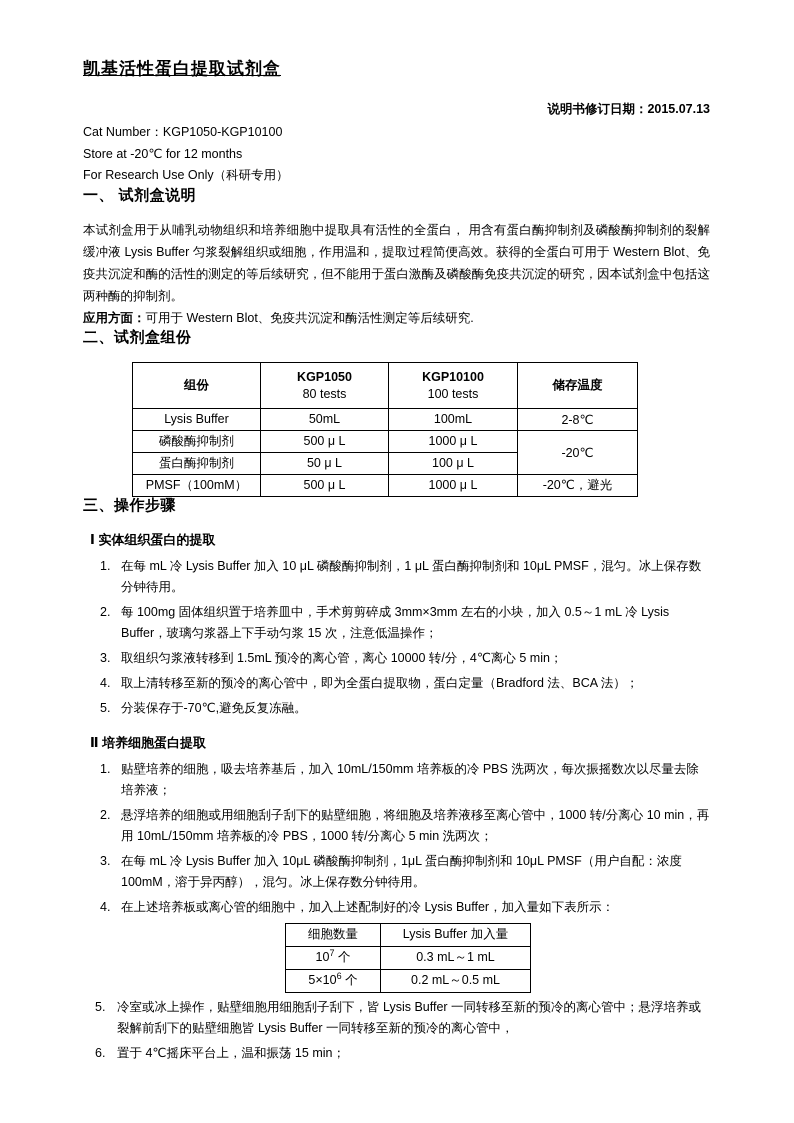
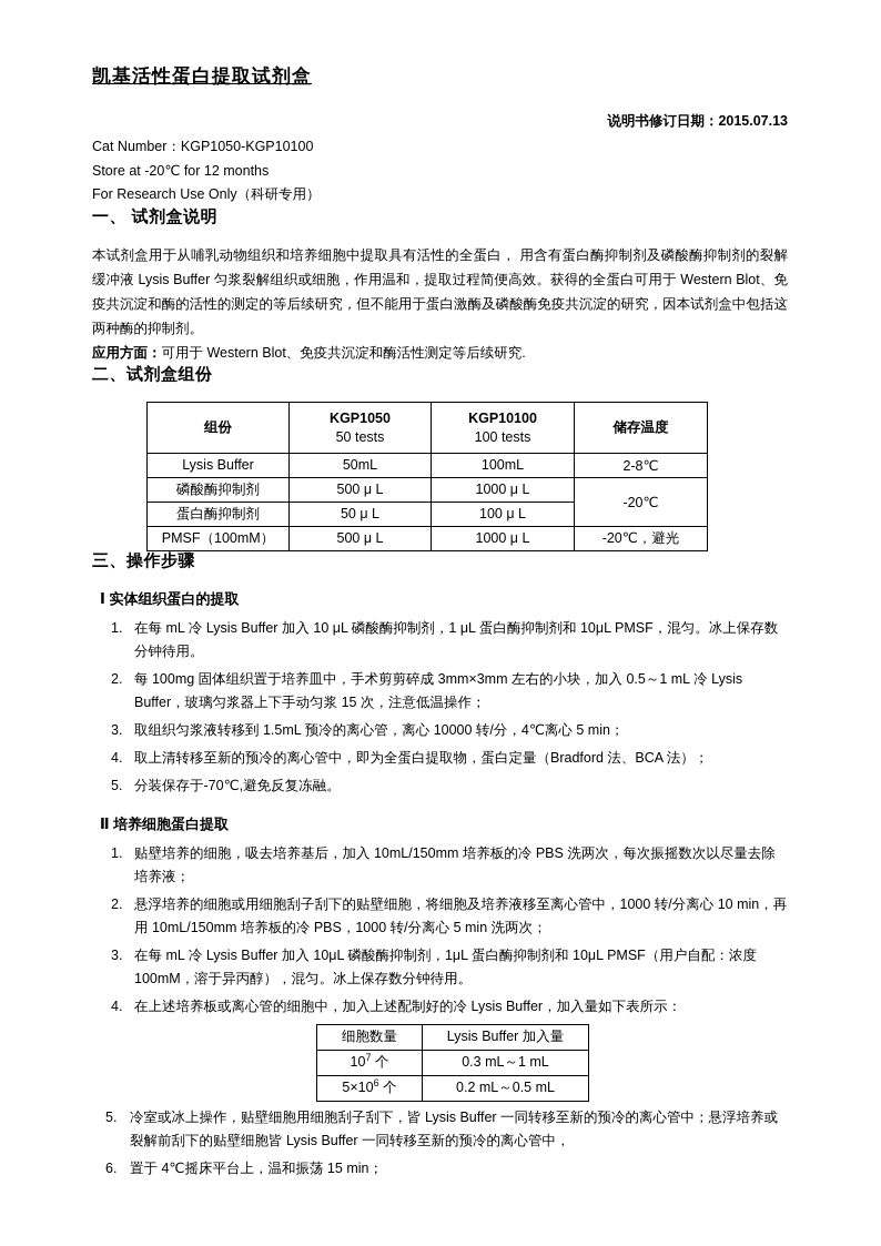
  凯基活性蛋白提取试剂盒
  说明书修订日期：2015.07.13
  Cat Number：KGP1050-KGP10100
  Store at -20℃ for 12 months
  For Research Use Only（科研专用）
  一、 试剂盒说明
  本试剂盒用于从哺乳动物组织和培养细胞中提取具有活性的全蛋白， 用含有蛋白酶抑制剂及磷酸酶抑制剂的裂解缓冲液 Lysis Buffer 匀浆裂解组织或细胞，作用温和，提取过程简便高效。获得的全蛋白可用于 Western Blot、免疫共沉淀和酶的活性的测定的等后续研究，但不能用于蛋白激酶及磷酸酶免疫共沉淀的研究，因本试剂盒中包括这两种酶的抑制剂。
  应用方面：可用于 Western Blot、免疫共沉淀和酶活性测定等后续研究.
  二、试剂盒组份
- 组份	KGP1050 80 tests	KGP10100 100 tests	储存温度
+ 组份	KGP1050 50 tests	KGP10100 100 tests	储存温度
  Lysis Buffer	50mL	100mL	2-8℃
  磷酸酶抑制剂	500 μ L	1000 μ L	-20℃
  蛋白酶抑制剂	50 μ L	100 μ L
  PMSF（100mM）	500 μ L	1000 μ L	-20℃，避光
  三、操作步骤
  Ⅰ 实体组织蛋白的提取
  1.
  在每 mL 冷 Lysis Buffer 加入 10 μL 磷酸酶抑制剂，1 μL 蛋白酶抑制剂和 10μL PMSF，混匀。冰上保存数分钟待用。
  2.
  每 100mg 固体组织置于培养皿中，手术剪剪碎成 3mm×3mm 左右的小块，加入 0.5～1 mL 冷 Lysis Buffer，玻璃匀浆器上下手动匀浆 15 次，注意低温操作；
  3.
  取组织匀浆液转移到 1.5mL 预冷的离心管，离心 10000 转/分，4℃离心 5 min；
  4.
  取上清转移至新的预冷的离心管中，即为全蛋白提取物，蛋白定量（Bradford 法、BCA 法）；
  5.
  分装保存于-70℃,避免反复冻融。
  Ⅱ 培养细胞蛋白提取
  1.
  贴壁培养的细胞，吸去培养基后，加入 10mL/150mm 培养板的冷 PBS 洗两次，每次振摇数次以尽量去除培养液；
  2.
  悬浮培养的细胞或用细胞刮子刮下的贴壁细胞，将细胞及培养液移至离心管中，1000 转/分离心 10 min，再用 10mL/150mm 培养板的冷 PBS，1000 转/分离心 5 min 洗两次；
  3.
  在每 mL 冷 Lysis Buffer 加入 10μL 磷酸酶抑制剂，1μL 蛋白酶抑制剂和 10μL PMSF（用户自配：浓度 100mM，溶于异丙醇），混匀。冰上保存数分钟待用。
  4.
  在上述培养板或离心管的细胞中，加入上述配制好的冷 Lysis Buffer，加入量如下表所示：
  细胞数量	Lysis Buffer 加入量
  107 个	0.3 mL～1 mL
  5×106 个	0.2 mL～0.5 mL
  5.
  冷室或冰上操作，贴壁细胞用细胞刮子刮下，皆 Lysis Buffer 一同转移至新的预冷的离心管中；悬浮培养或裂解前刮下的贴壁细胞皆 Lysis Buffer 一同转移至新的预冷的离心管中，
  6.
  置于 4℃摇床平台上，温和振荡 15 min；
